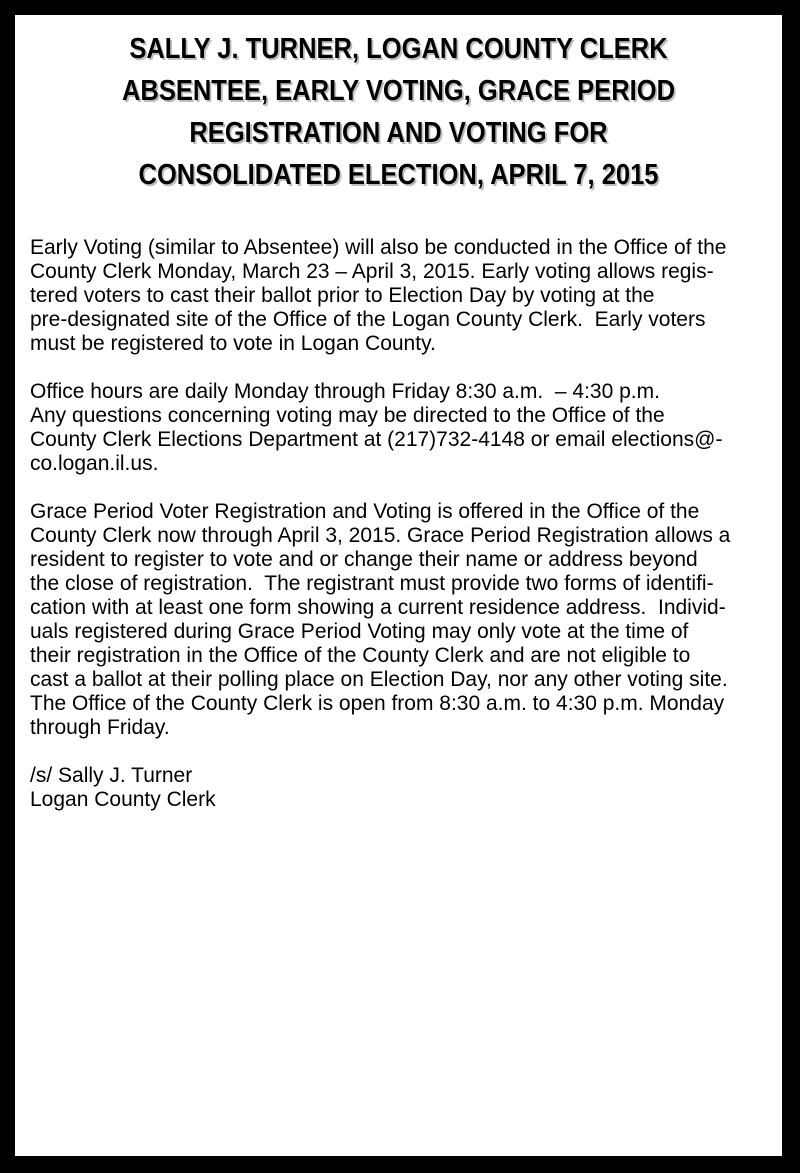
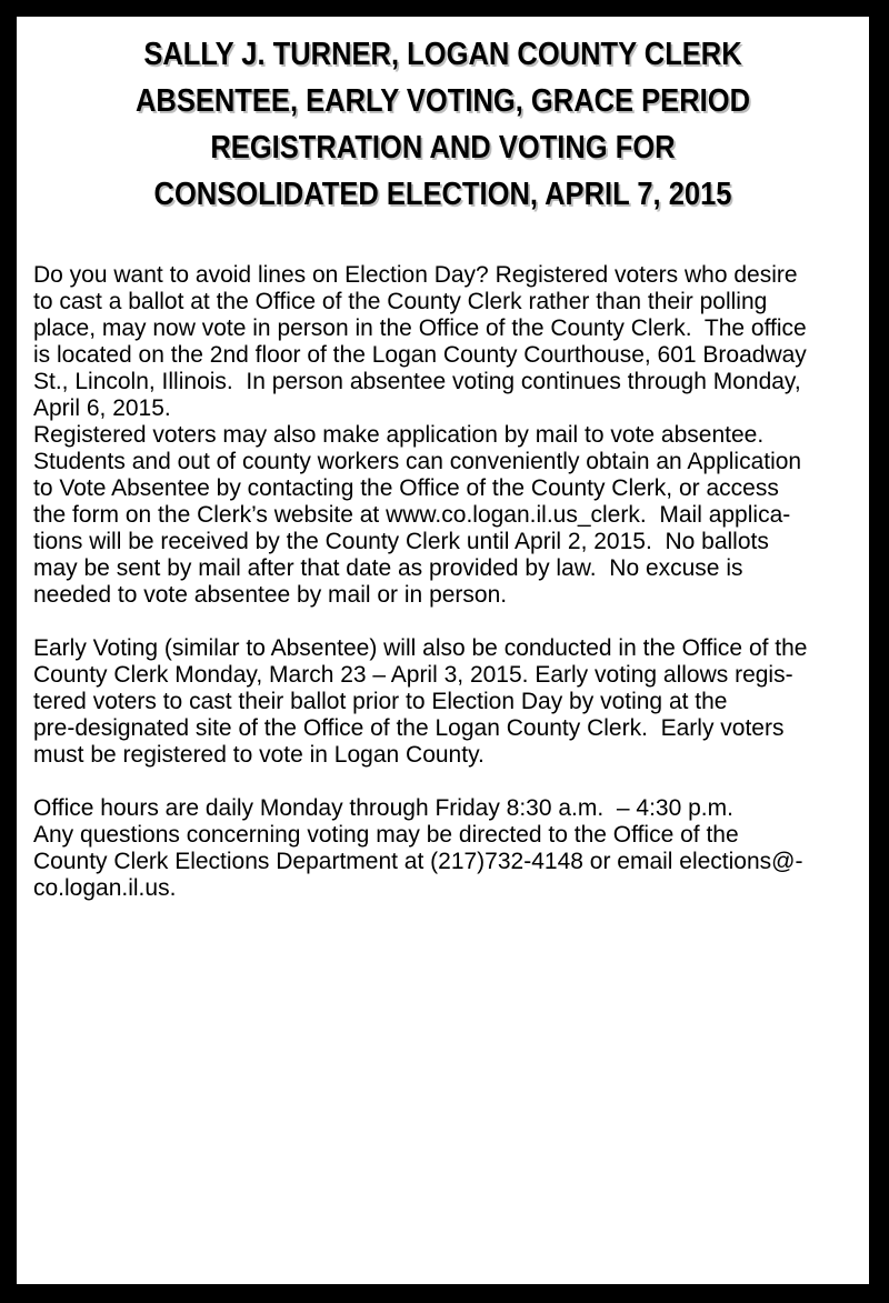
  SALLY J. TURNER, LOGAN COUNTY CLERK
  ABSENTEE, EARLY VOTING, GRACE PERIOD
  REGISTRATION AND VOTING FOR
  CONSOLIDATED ELECTION, APRIL 7, 2015
+ Do you want to avoid lines on Election Day? Registered voters who desire
+ to cast a ballot at the Office of the County Clerk rather than their polling
+ place, may now vote in person in the Office of the County Clerk. The office
+ is located on the 2nd floor of the Logan County Courthouse, 601 Broadway
+ St., Lincoln, Illinois. In person absentee voting continues through Monday,
+ April 6, 2015.
+ Registered voters may also make application by mail to vote absentee.
+ Students and out of county workers can conveniently obtain an Application
+ to Vote Absentee by contacting the Office of the County Clerk, or access
+ the form on the Clerk’s website at www.co.logan.il.us_clerk. Mail applica-
+ tions will be received by the County Clerk until April 2, 2015. No ballots
+ may be sent by mail after that date as provided by law. No excuse is
+ needed to vote absentee by mail or in person.
  Early Voting (similar to Absentee) will also be conducted in the Office of the
  County Clerk Monday, March 23 – April 3, 2015. Early voting allows regis-
  tered voters to cast their ballot prior to Election Day by voting at the
  pre-designated site of the Office of the Logan County Clerk. Early voters
  must be registered to vote in Logan County.
  Office hours are daily Monday through Friday 8:30 a.m. – 4:30 p.m.
  Any questions concerning voting may be directed to the Office of the
  County Clerk Elections Department at (217)732-4148 or email elections@-
  co.logan.il.us.
- Grace Period Voter Registration and Voting is offered in the Office of the
- County Clerk now through April 3, 2015. Grace Period Registration allows a
- resident to register to vote and or change their name or address beyond
- the close of registration. The registrant must provide two forms of identifi-
- cation with at least one form showing a current residence address. Individ-
- uals registered during Grace Period Voting may only vote at the time of
- their registration in the Office of the County Clerk and are not eligible to
- cast a ballot at their polling place on Election Day, nor any other voting site.
- The Office of the County Clerk is open from 8:30 a.m. to 4:30 p.m. Monday
- through Friday.
- /s/ Sally J. Turner
- Logan County Clerk
